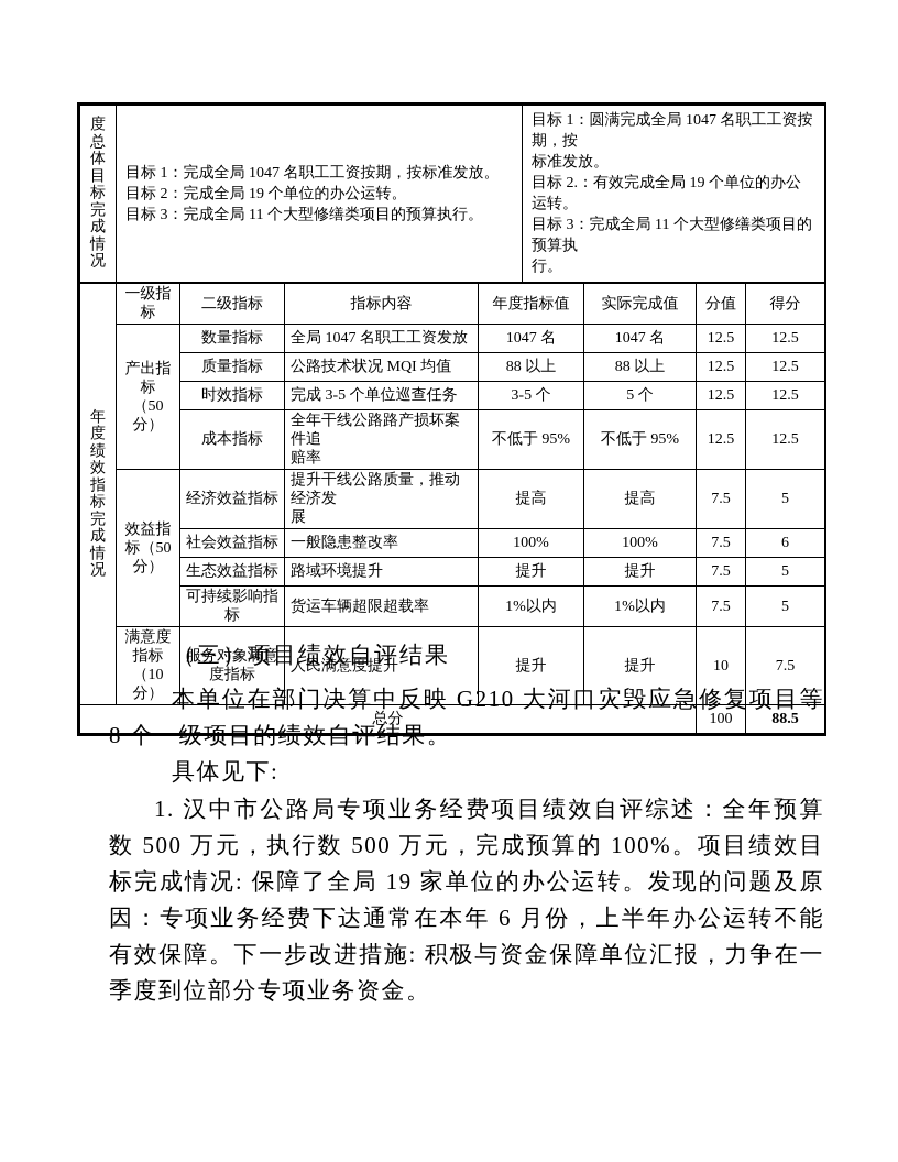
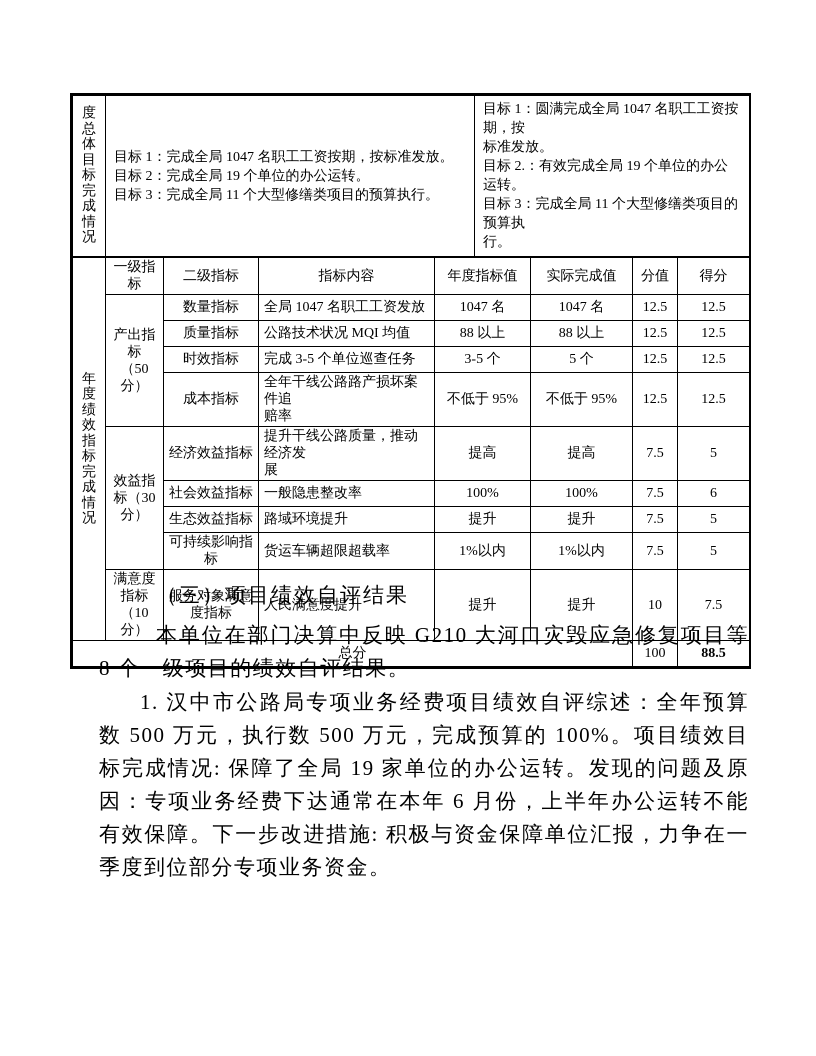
  度 总 体 目 标 完 成 情 况	目标 1：完成全局 1047 名职工工资按期，按标准发放。 目标 2：完成全局 19 个单位的办公运转。 目标 3：完成全局 11 个大型修缮类项目的预算执行。	目标 1：圆满完成全局 1047 名职工工资按期，按 标准发放。 目标 2.：有效完成全局 19 个单位的办公运转。 目标 3：完成全局 11 个大型修缮类项目的预算执 行。
  年 度 绩 效 指 标 完 成 情 况	一级指 标	二级指标	指标内容	年度指标值	实际完成值	分值	得分
  产出指 标 （50分）	数量指标	全局 1047 名职工工资发放	1047 名	1047 名	12.5	12.5
  质量指标	公路技术状况 MQI 均值	88 以上	88 以上	12.5	12.5
  时效指标	完成 3-5 个单位巡查任务	3-5 个	5 个	12.5	12.5
  成本指标	全年干线公路路产损坏案件追 赔率	不低于 95%	不低于 95%	12.5	12.5
- 效益指 标（50 分）	经济效益指标	提升干线公路质量，推动经济发 展	提高	提高	7.5	5
+ 效益指 标（30 分）	经济效益指标	提升干线公路质量，推动经济发 展	提高	提高	7.5	5
  社会效益指标	一般隐患整改率	100%	100%	7.5	6
  生态效益指标	路域环境提升	提升	提升	7.5	5
  可持续影响指 标	货运车辆超限超载率	1%以内	1%以内	7.5	5
  满意度 指标 （10分）	服务对象满意 度指标	人民满意度提升	提升	提升	10	7.5
  总分	100	88.5
  （三）项目绩效自评结果
  本单位在部门决算中反映 G210 大河口灾毁应急修复项目等 8 个一级项目的绩效自评结果。
- 具体见下:
  1. 汉中市公路局专项业务经费项目绩效自评综述：全年预算数 500 万元，执行数 500 万元，完成预算的 100%。项目绩效目标完成情况: 保障了全局 19 家单位的办公运转。发现的问题及原因：专项业务经费下达通常在本年 6 月份，上半年办公运转不能有效保障。下一步改进措施: 积极与资金保障单位汇报，力争在一季度到位部分专项业务资金。
